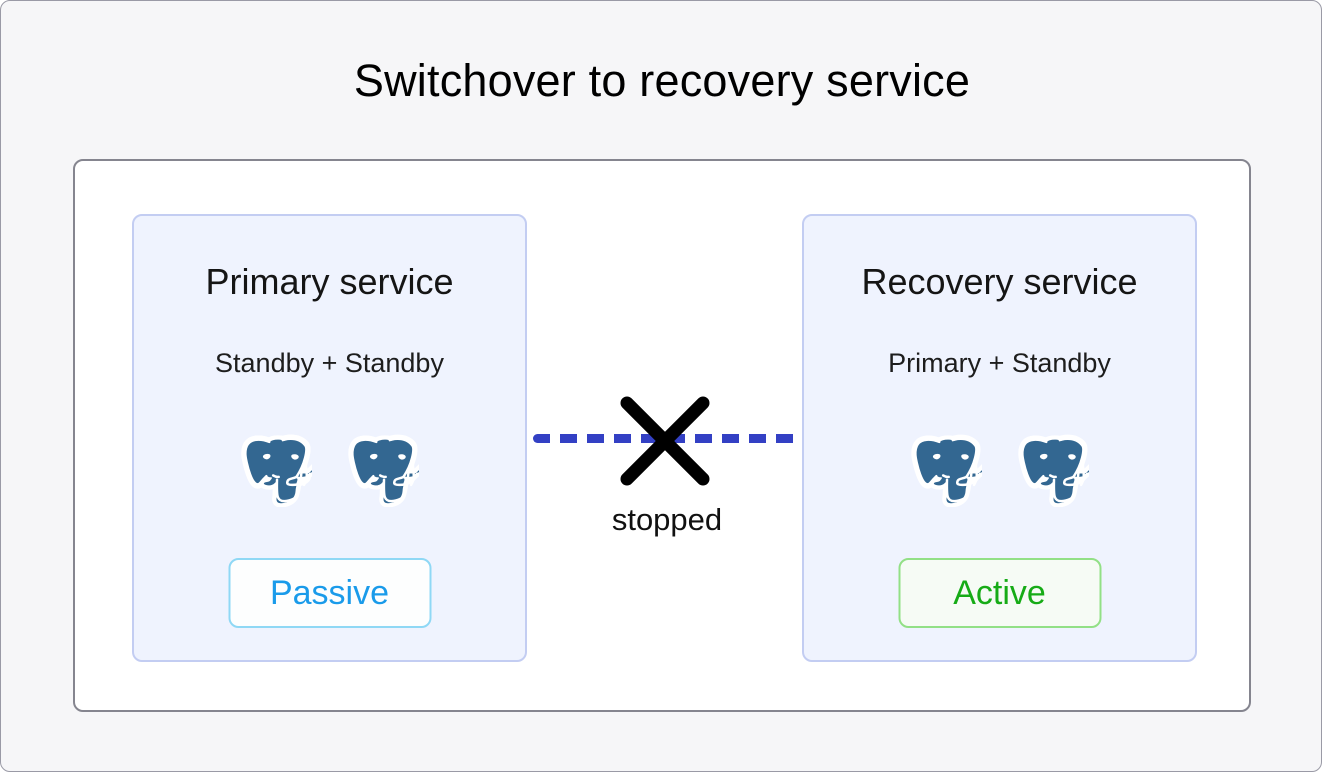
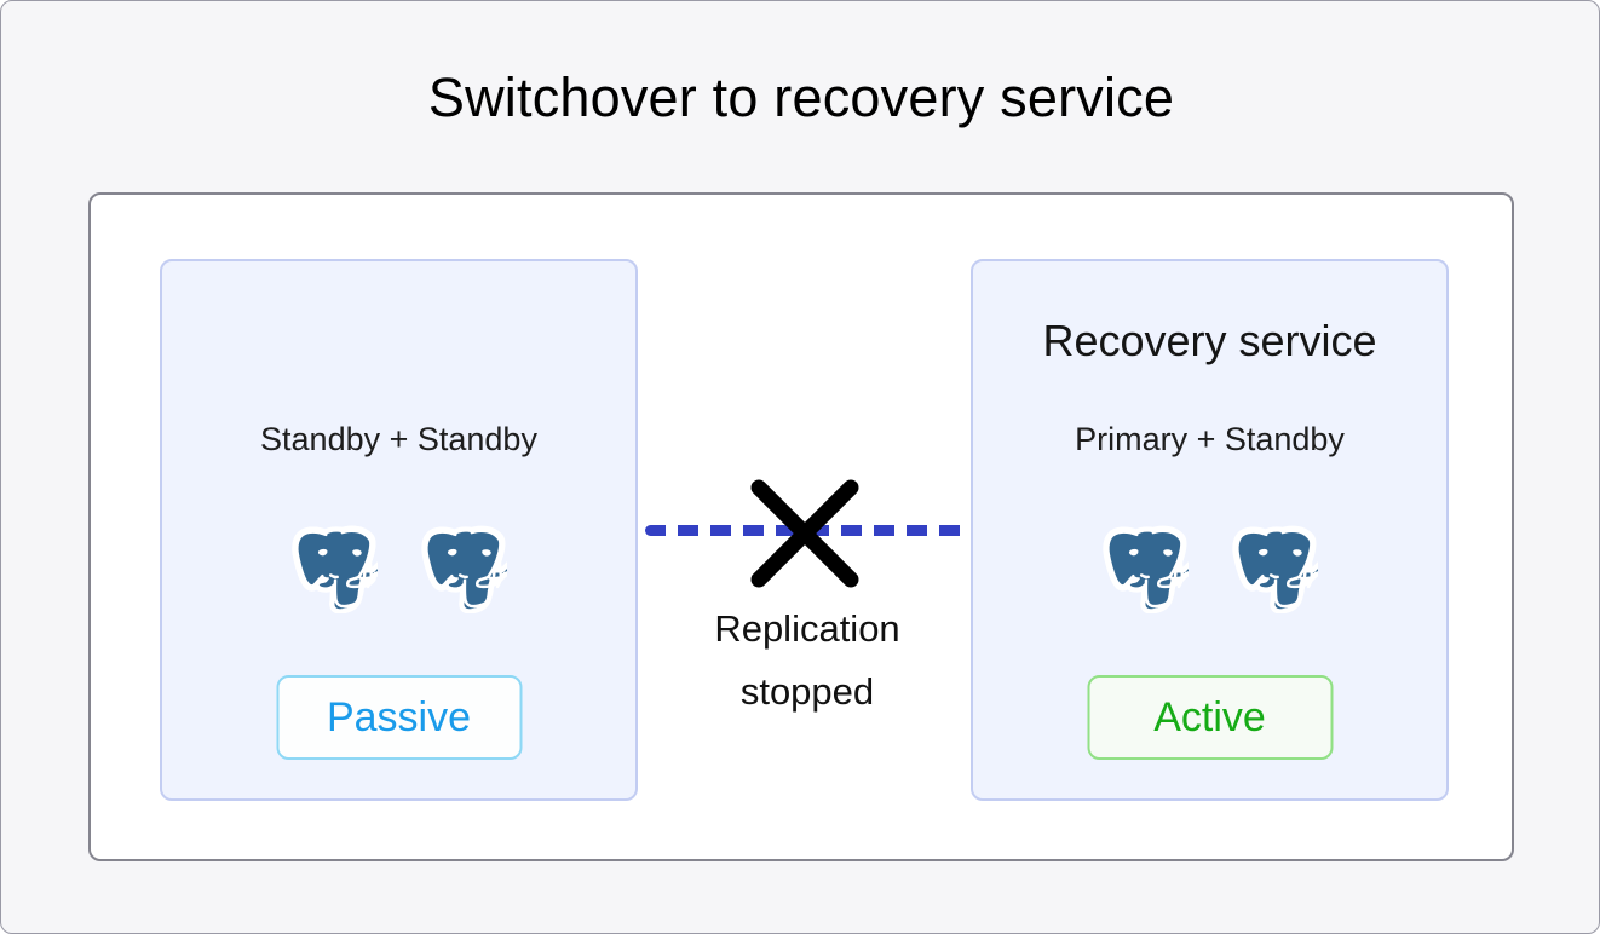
  Switchover to recovery service
- Primary service
  Standby + Standby
  Passive
+ Replication
  stopped
  Recovery service
  Primary + Standby
  Active
